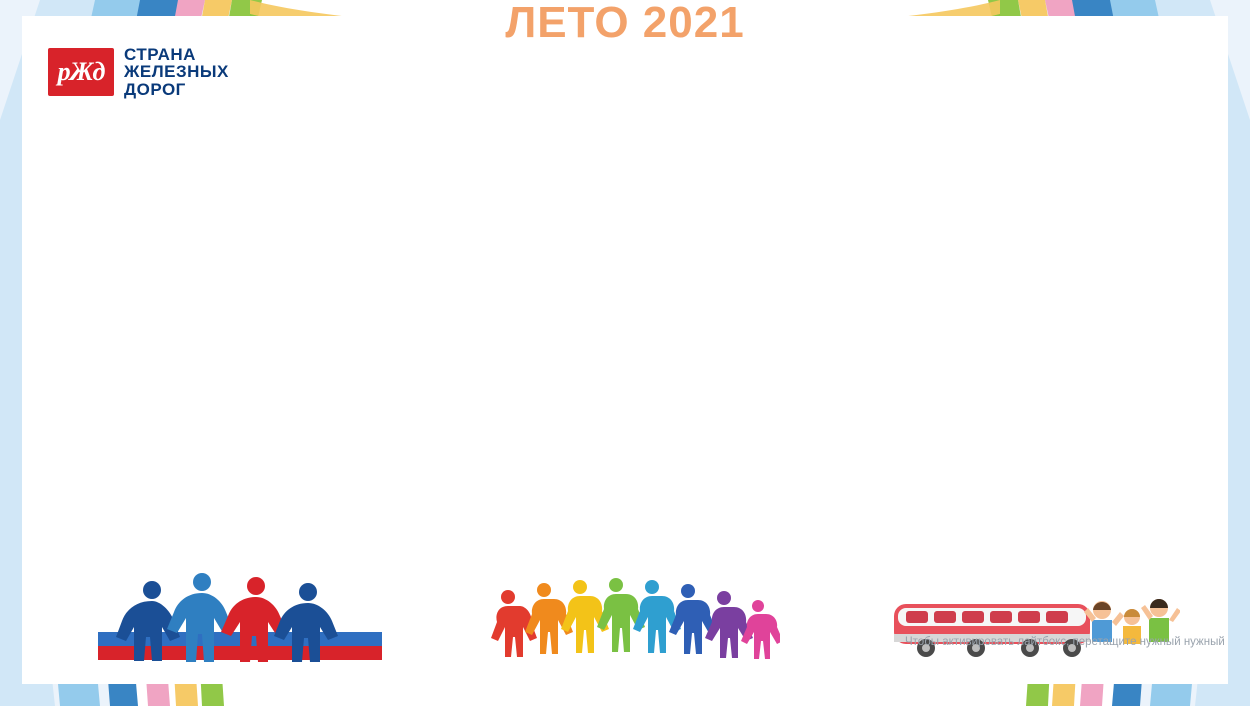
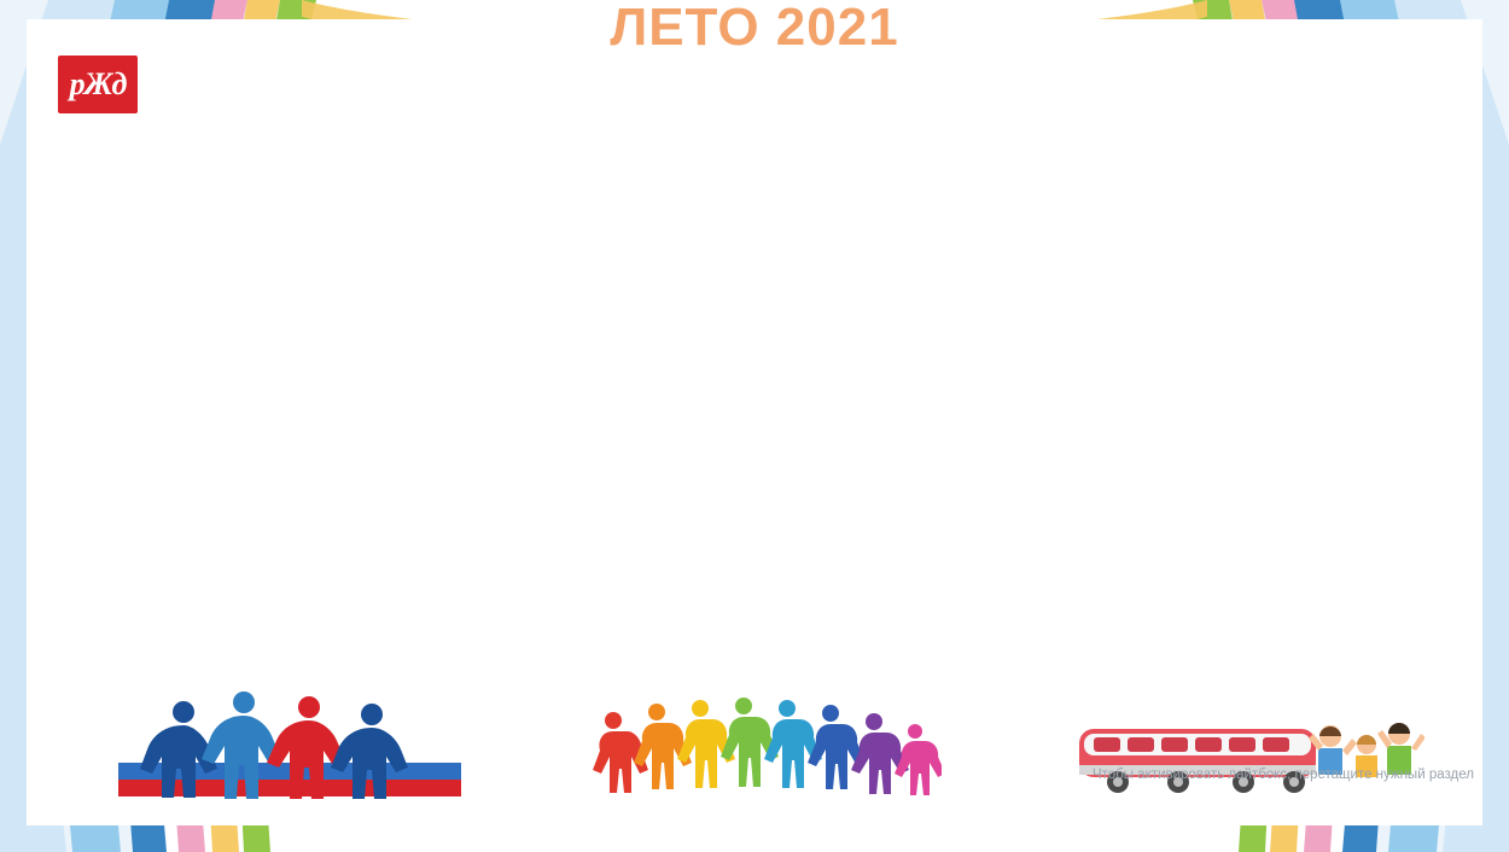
  ЛЕТО 2021
  рЖд
- СТРАНА
- ЖЕЛЕЗНЫХ
- ДОРОГ
- Чтобы активировать лайтбокс, перетащите нужный нужный
+ Чтобы активировать лайтбокс, перетащите нужный раздел
